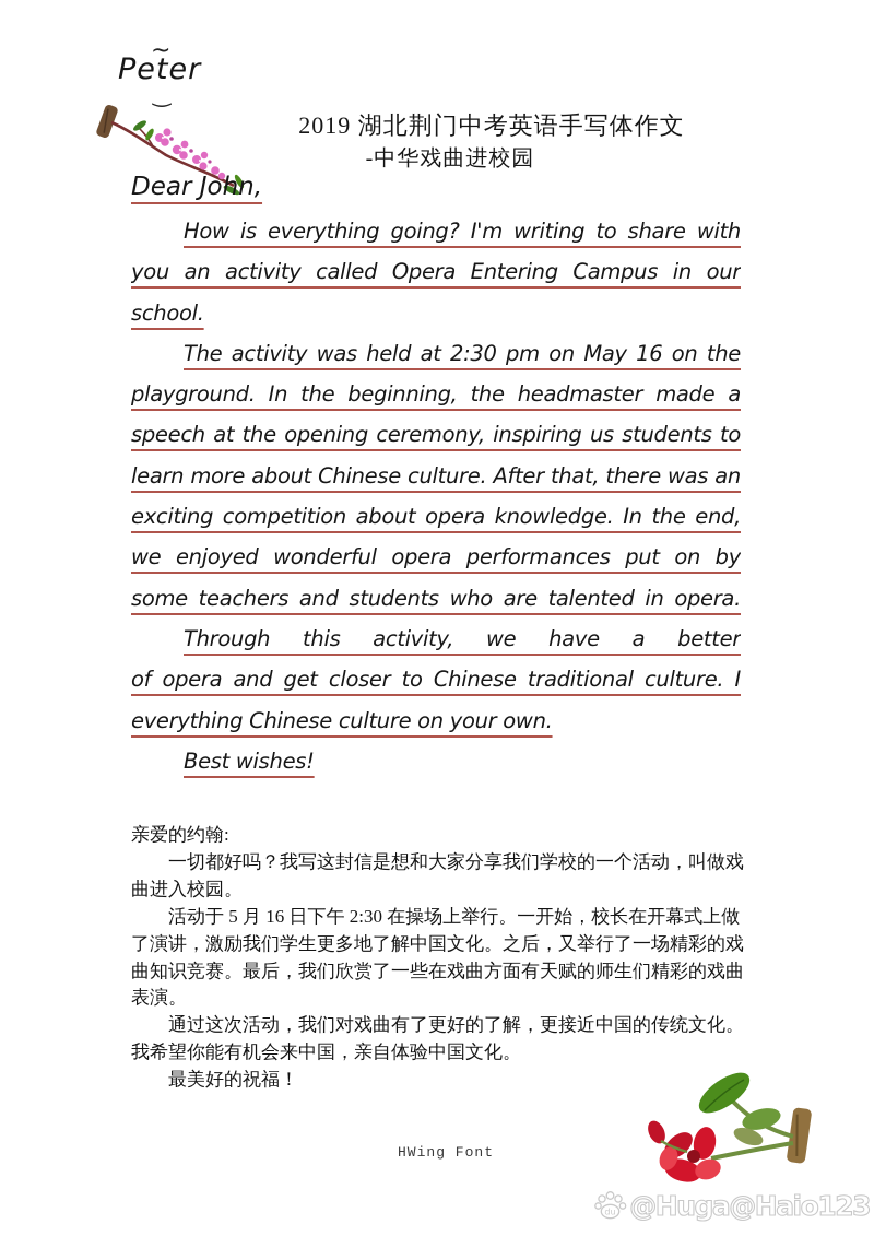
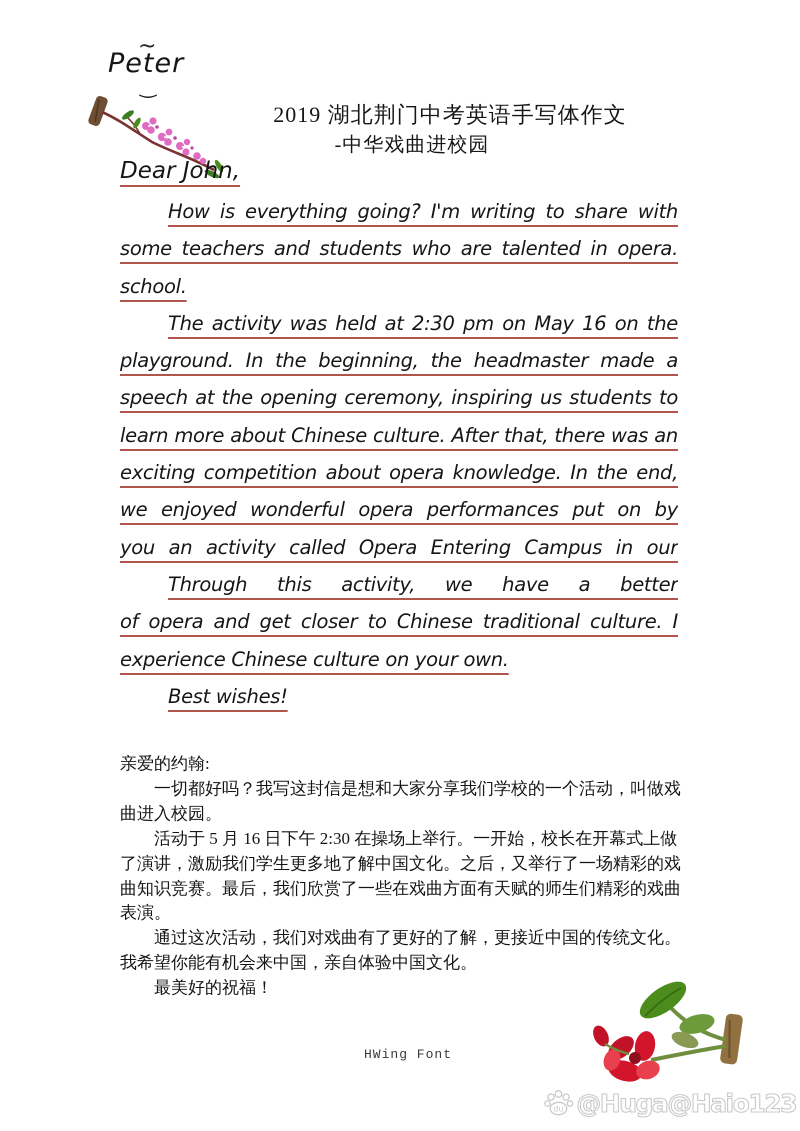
  ~
  Peter
  ‿
  2019 湖北荆门中考英语手写体作文
  -中华戏曲进校园
  Dear John,
  How is everything going? I'm writing to share with
- you an activity called Opera Entering Campus in our
+ some teachers and students who are talented in opera.
  school.
  The activity was held at 2:30 pm on May 16 on the
  playground. In the beginning, the headmaster made a
  speech at the opening ceremony, inspiring us students to
  learn more about Chinese culture. After that, there was an
  exciting competition about opera knowledge. In the end,
  we enjoyed wonderful opera performances put on by
- some teachers and students who are talented in opera.
+ you an activity called Opera Entering Campus in our
  Through this activity, we have a better
  of opera and get closer to Chinese traditional culture. I
- everything Chinese culture on your own.
+ experience Chinese culture on your own.
  Best wishes!
  亲爱的约翰:
  一切都好吗？我写这封信是想和大家分享我们学校的一个活动，叫做戏曲进入校园。
  活动于 5 月 16 日下午 2:30 在操场上举行。一开始，校长在开幕式上做了演讲，激励我们学生更多地了解中国文化。之后，又举行了一场精彩的戏曲知识竞赛。最后，我们欣赏了一些在戏曲方面有天赋的师生们精彩的戏曲表演。
  通过这次活动，我们对戏曲有了更好的了解，更接近中国的传统文化。我希望你能有机会来中国，亲自体验中国文化。
  最美好的祝福！
  HWing Font
  du
  @Huga@Haio123
